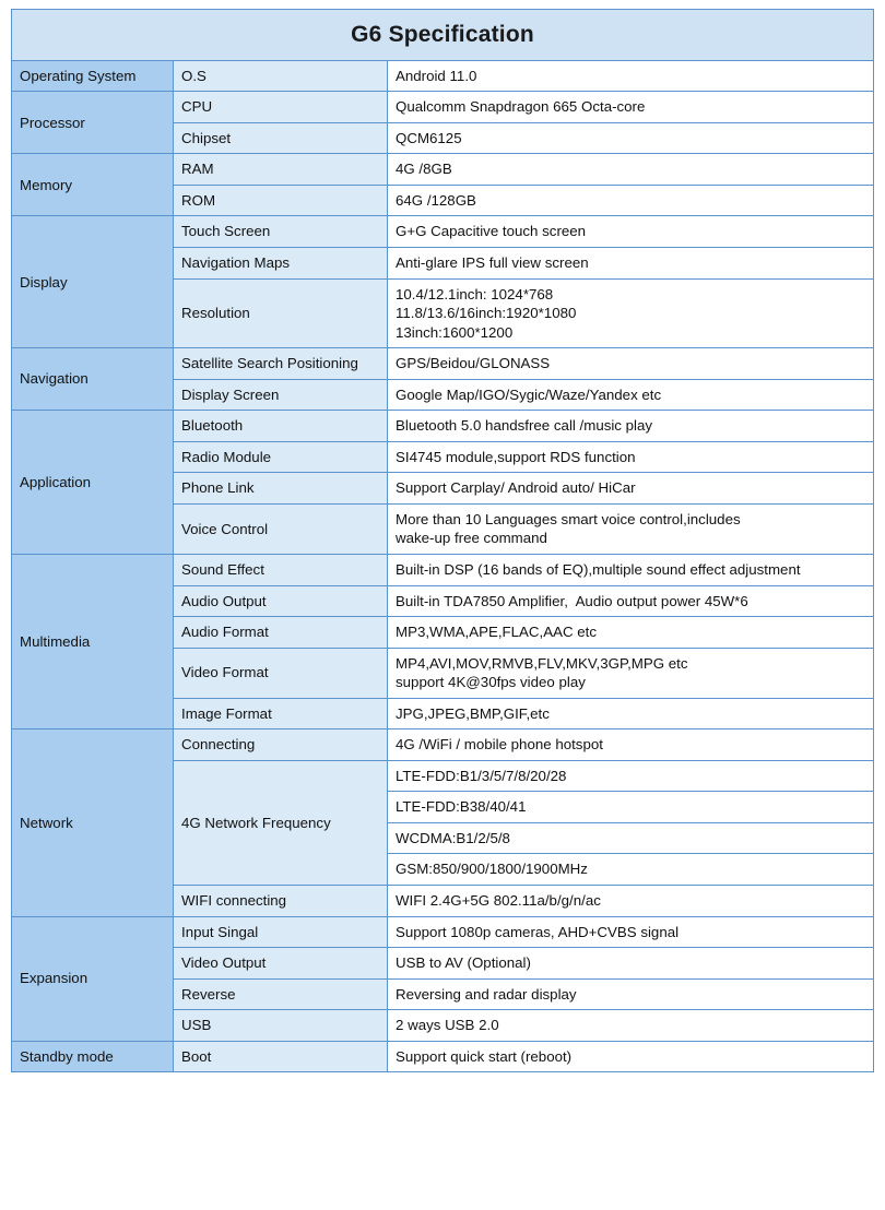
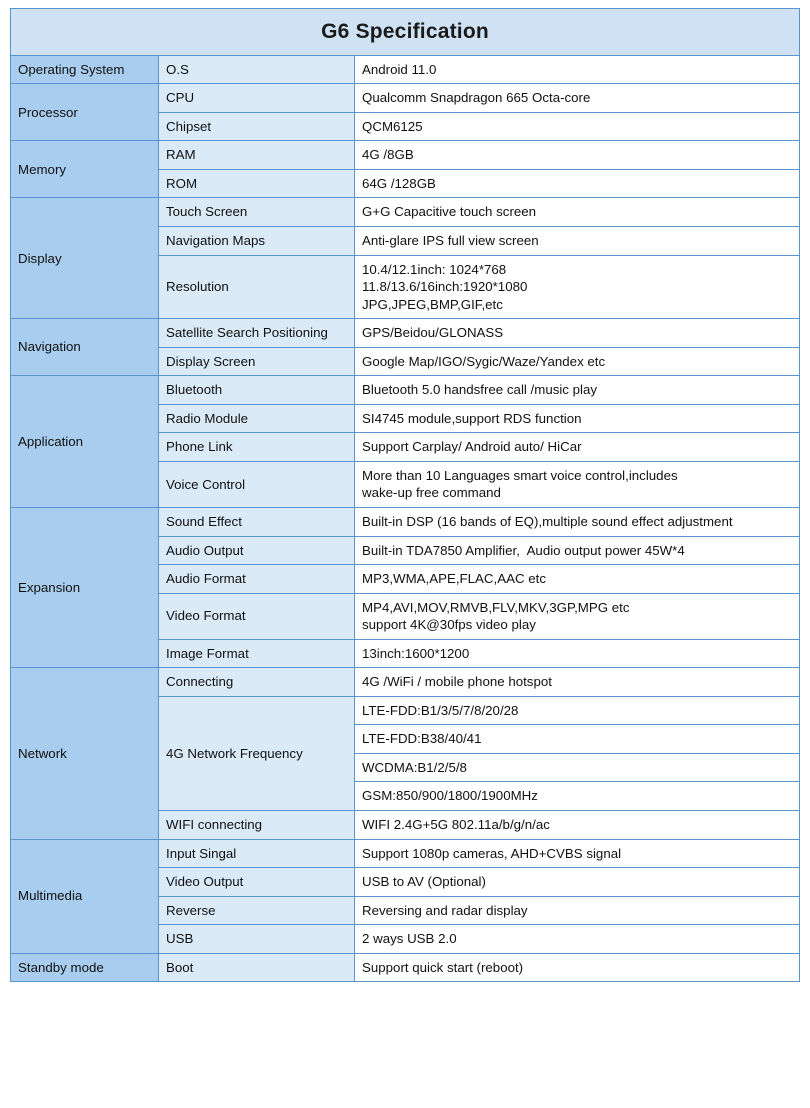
  G6 Specification
  Operating System	O.S	Android 11.0
  Processor	CPU	Qualcomm Snapdragon 665 Octa-core
  Chipset	QCM6125
  Memory	RAM	4G /8GB
  ROM	64G /128GB
  Display	Touch Screen	G+G Capacitive touch screen
  Navigation Maps	Anti-glare IPS full view screen
- Resolution	10.4/12.1inch: 1024*76811.8/13.6/16inch:1920*108013inch:1600*1200
+ Resolution	10.4/12.1inch: 1024*76811.8/13.6/16inch:1920*1080JPG,JPEG,BMP,GIF,etc
  Navigation	Satellite Search Positioning	GPS/Beidou/GLONASS
  Display Screen	Google Map/IGO/Sygic/Waze/Yandex etc
  Application	Bluetooth	Bluetooth 5.0 handsfree call /music play
  Radio Module	SI4745 module,support RDS function
  Phone Link	Support Carplay/ Android auto/ HiCar
  Voice Control	More than 10 Languages smart voice control,includeswake-up free command
- Multimedia	Sound Effect	Built-in DSP (16 bands of EQ),multiple sound effect adjustment
+ Expansion	Sound Effect	Built-in DSP (16 bands of EQ),multiple sound effect adjustment
- Audio Output	Built-in TDA7850 Amplifier, Audio output power 45W*6
+ Audio Output	Built-in TDA7850 Amplifier, Audio output power 45W*4
  Audio Format	MP3,WMA,APE,FLAC,AAC etc
  Video Format	MP4,AVI,MOV,RMVB,FLV,MKV,3GP,MPG etcsupport 4K@30fps video play
- Image Format	JPG,JPEG,BMP,GIF,etc
+ Image Format	13inch:1600*1200
  Network	Connecting	4G /WiFi / mobile phone hotspot
  4G Network Frequency	LTE-FDD:B1/3/5/7/8/20/28
  LTE-FDD:B38/40/41
  WCDMA:B1/2/5/8
  GSM:850/900/1800/1900MHz
  WIFI connecting	WIFI 2.4G+5G 802.11a/b/g/n/ac
- Expansion	Input Singal	Support 1080p cameras, AHD+CVBS signal
+ Multimedia	Input Singal	Support 1080p cameras, AHD+CVBS signal
  Video Output	USB to AV (Optional)
  Reverse	Reversing and radar display
  USB	2 ways USB 2.0
  Standby mode	Boot	Support quick start (reboot)
